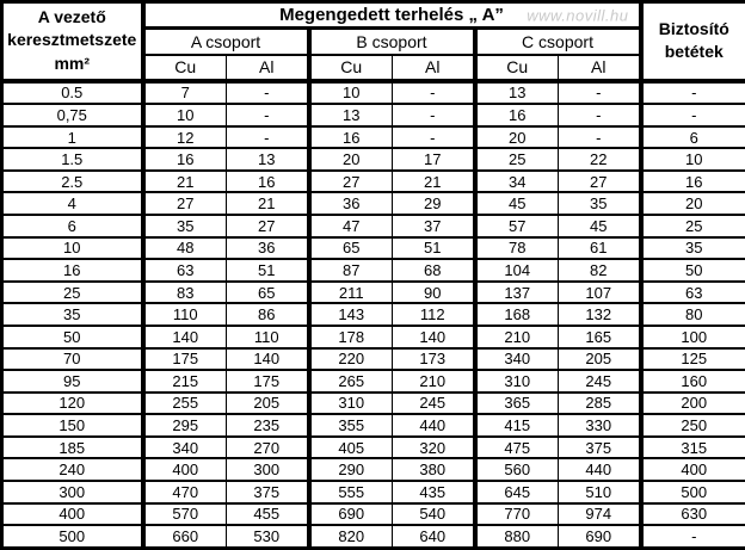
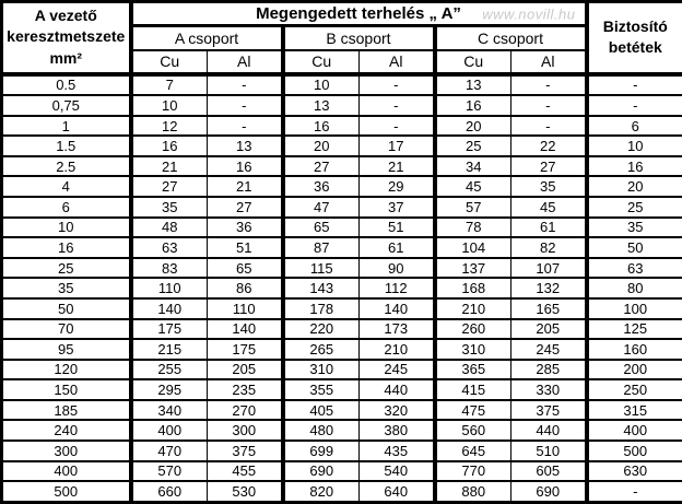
  A vezető keresztmetszete mm²	Megengedett terhelés „ A” www.novill.hu	Biztosító betétek
  A csoport	B csoport	C csoport
  Cu	Al	Cu	Al	Cu	Al
  0.5	7	-	10	-	13	-	-
  0,75	10	-	13	-	16	-	-
  1	12	-	16	-	20	-	6
  1.5	16	13	20	17	25	22	10
  2.5	21	16	27	21	34	27	16
  4	27	21	36	29	45	35	20
  6	35	27	47	37	57	45	25
  10	48	36	65	51	78	61	35
- 16	63	51	87	68	104	82	50
+ 16	63	51	87	61	104	82	50
- 25	83	65	211	90	137	107	63
+ 25	83	65	115	90	137	107	63
  35	110	86	143	112	168	132	80
  50	140	110	178	140	210	165	100
- 70	175	140	220	173	340	205	125
+ 70	175	140	220	173	260	205	125
  95	215	175	265	210	310	245	160
  120	255	205	310	245	365	285	200
  150	295	235	355	440	415	330	250
  185	340	270	405	320	475	375	315
- 240	400	300	290	380	560	440	400
+ 240	400	300	480	380	560	440	400
- 300	470	375	555	435	645	510	500
+ 300	470	375	699	435	645	510	500
- 400	570	455	690	540	770	974	630
+ 400	570	455	690	540	770	605	630
  500	660	530	820	640	880	690	-
